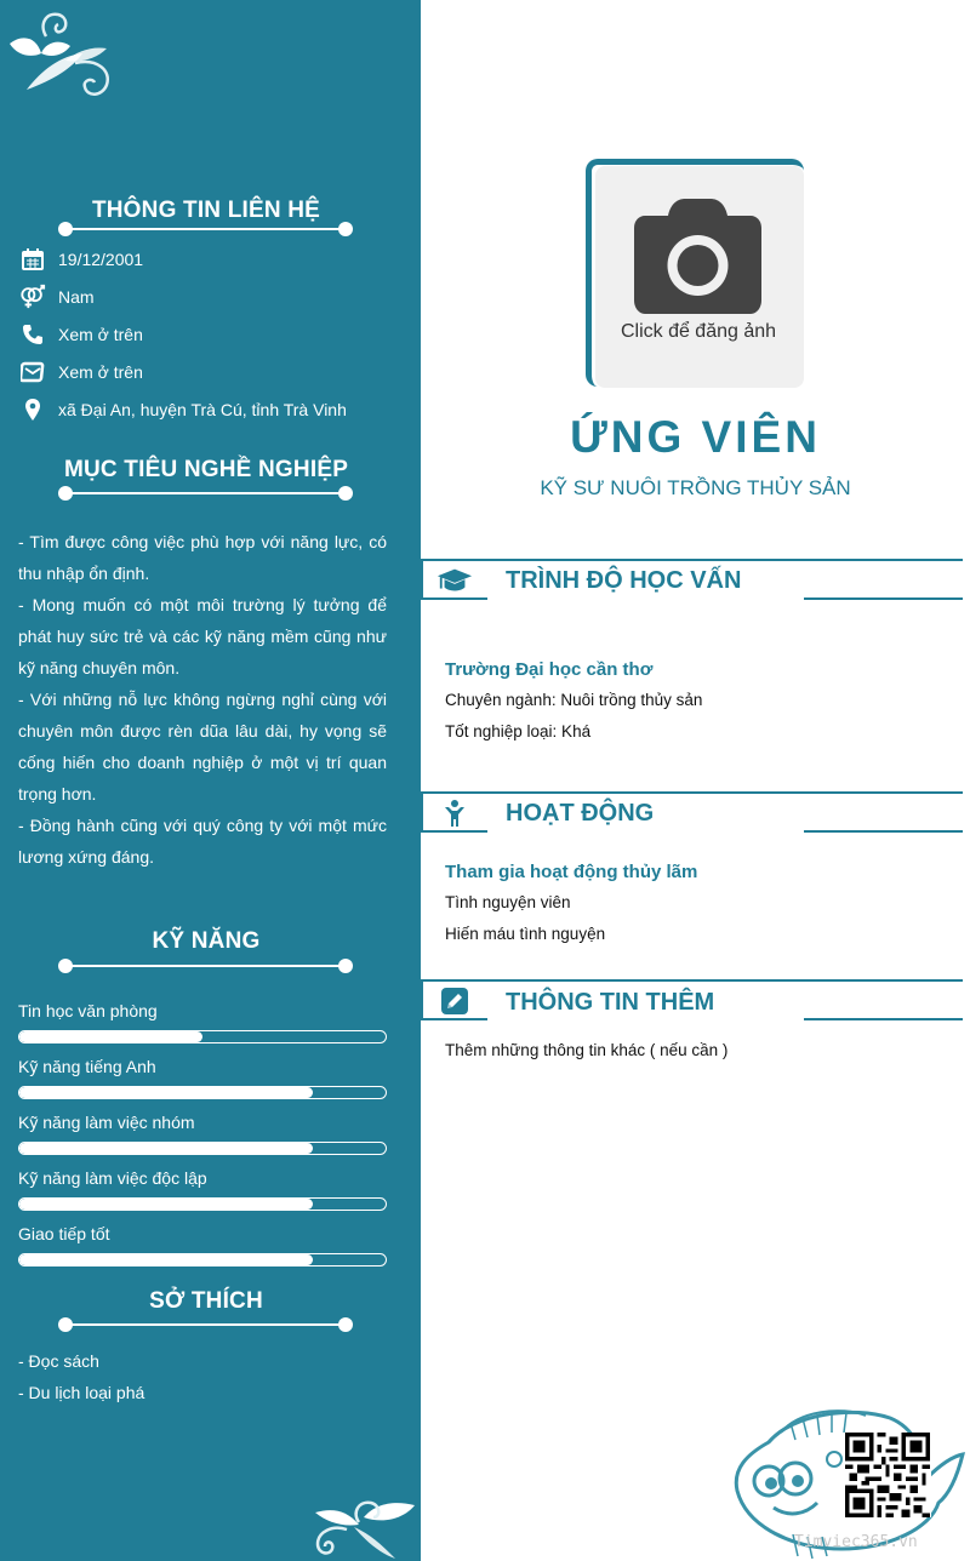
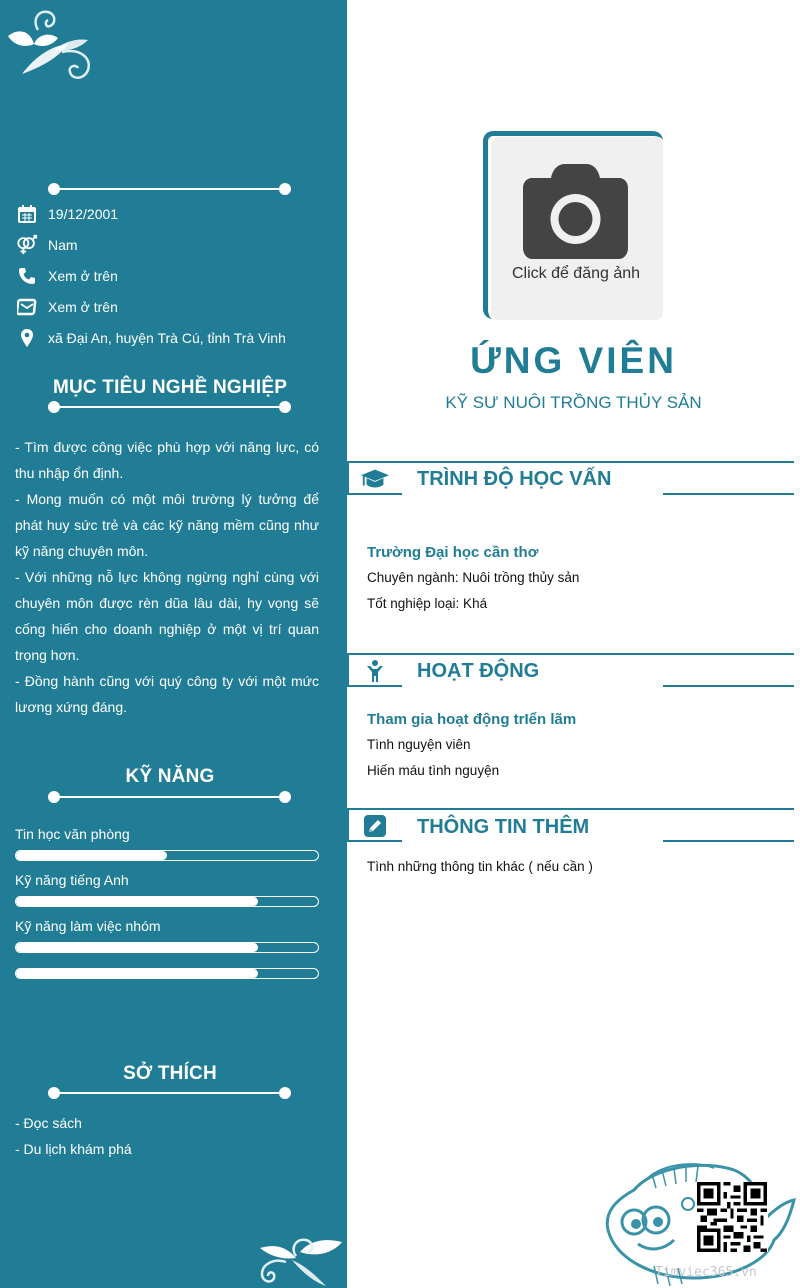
- THÔNG TIN LIÊN HỆ
  19/12/2001
  Nam
  Xem ở trên
  Xem ở trên
  xã Đại An, huyện Trà Cú, tỉnh Trà Vinh
  MỤC TIÊU NGHỀ NGHIỆP
  - Tìm được công việc phù hợp với năng lực, có thu nhập ổn định.
  - Mong muốn có một môi trường lý tưởng để phát huy sức trẻ và các kỹ năng mềm cũng như kỹ năng chuyên môn.
  - Với những nỗ lực không ngừng nghỉ cùng với chuyên môn được rèn dũa lâu dài, hy vọng sẽ cống hiến cho doanh nghiệp ở một vị trí quan trọng hơn.
  - Đồng hành cũng với quý công ty với một mức lương xứng đáng.
  KỸ NĂNG
  Tin học văn phòng
  Kỹ năng tiếng Anh
  Kỹ năng làm việc nhóm
- Kỹ năng làm việc độc lập
- Giao tiếp tốt
  SỞ THÍCH
  - Đọc sách
- - Du lịch loại phá
+ - Du lịch khám phá
  Click để đăng ảnh
  ỨNG VIÊN
  KỸ SƯ NUÔI TRỒNG THỦY SẢN
  TRÌNH ĐỘ HỌC VẤN
  Trường Đại học cần thơ
  Chuyên ngành: Nuôi trồng thủy sản
  Tốt nghiệp loại: Khá
  HOẠT ĐỘNG
- Tham gia hoạt động thủy lãm
+ Tham gia hoạt động trIển lãm
  Tình nguyện viên
  Hiến máu tình nguyện
  THÔNG TIN THÊM
- Thêm những thông tin khác ( nếu cần )
+ Tình những thông tin khác ( nếu cần )
  Timviec365.vn
